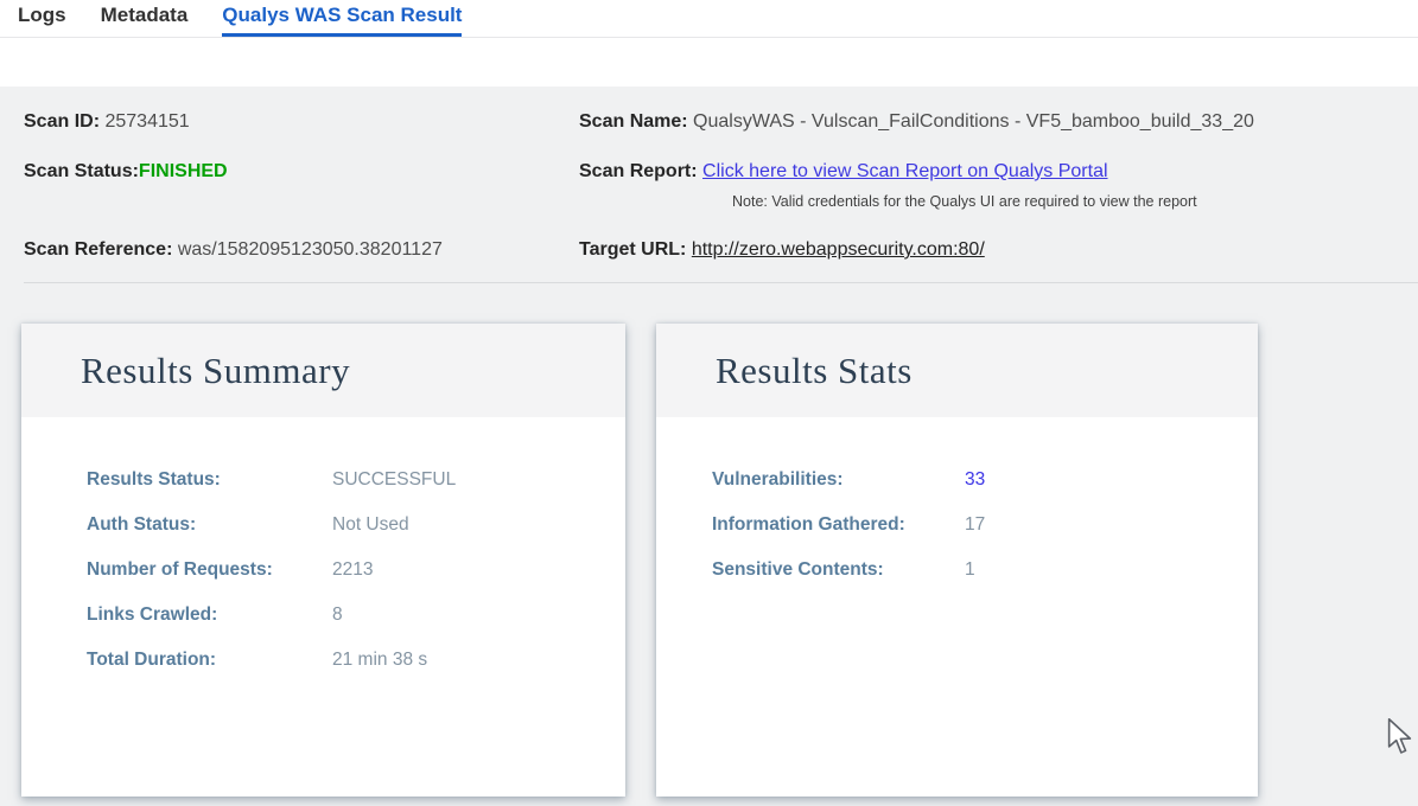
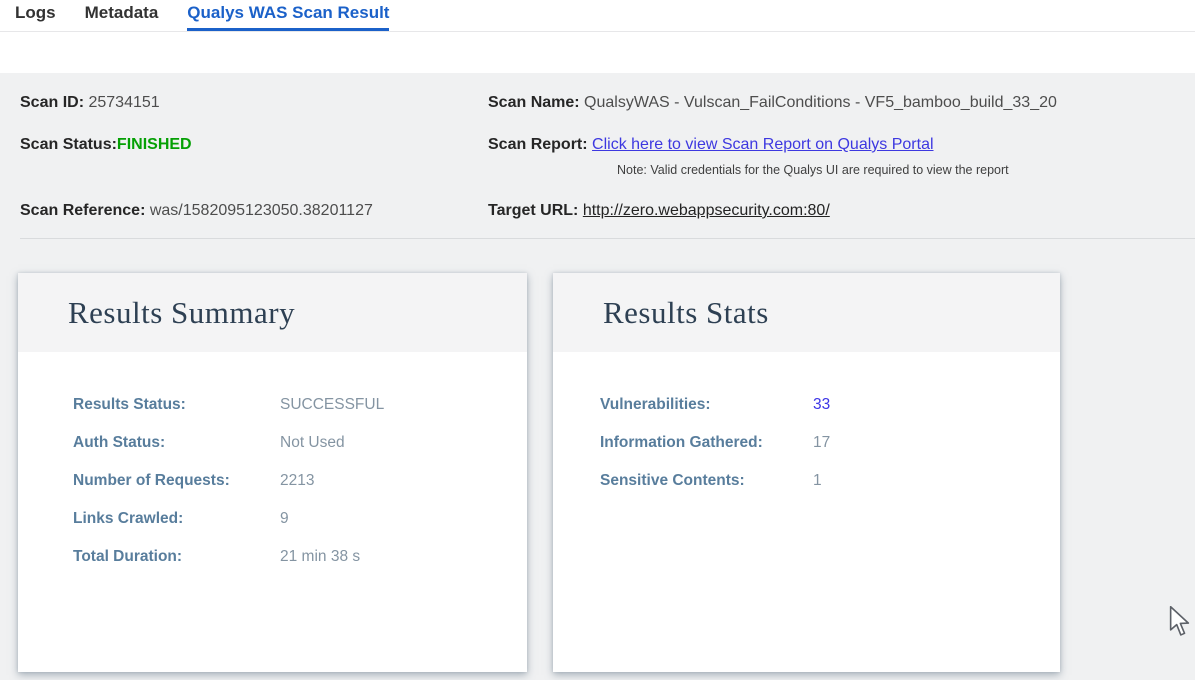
  Logs
  Metadata
  Qualys WAS Scan Result
  Scan ID: 25734151
  Scan Status:FINISHED
  Scan Reference: was/1582095123050.38201127
  Scan Name: QualsyWAS - Vulscan_FailConditions - VF5_bamboo_build_33_20
  Scan Report: Click here to view Scan Report on Qualys Portal
  Note: Valid credentials for the Qualys UI are required to view the report
  Target URL: http://zero.webappsecurity.com:80/
  Results Summary
  Results Status:
  SUCCESSFUL
  Auth Status:
  Not Used
  Number of Requests:
  2213
  Links Crawled:
- 8
+ 9
  Total Duration:
  21 min 38 s
  Results Stats
  Vulnerabilities:
  33
  Information Gathered:
  17
  Sensitive Contents:
  1
